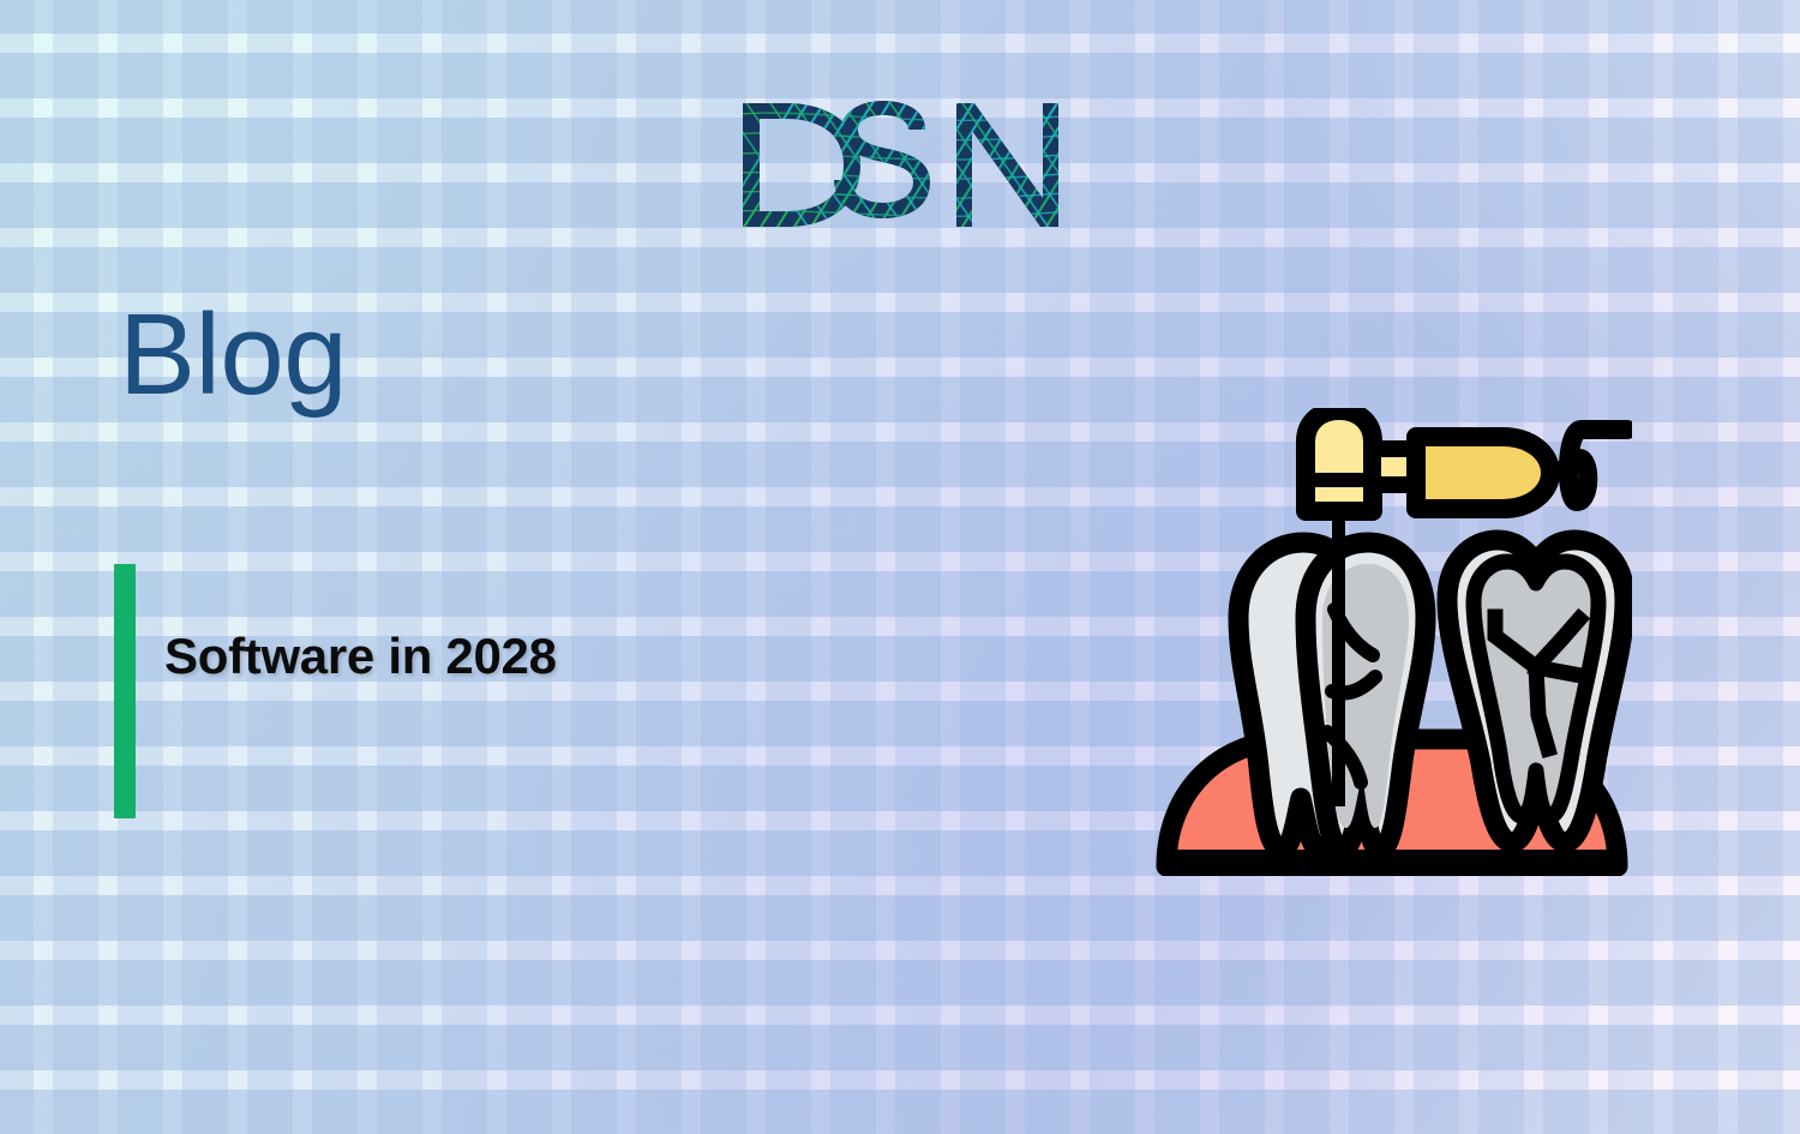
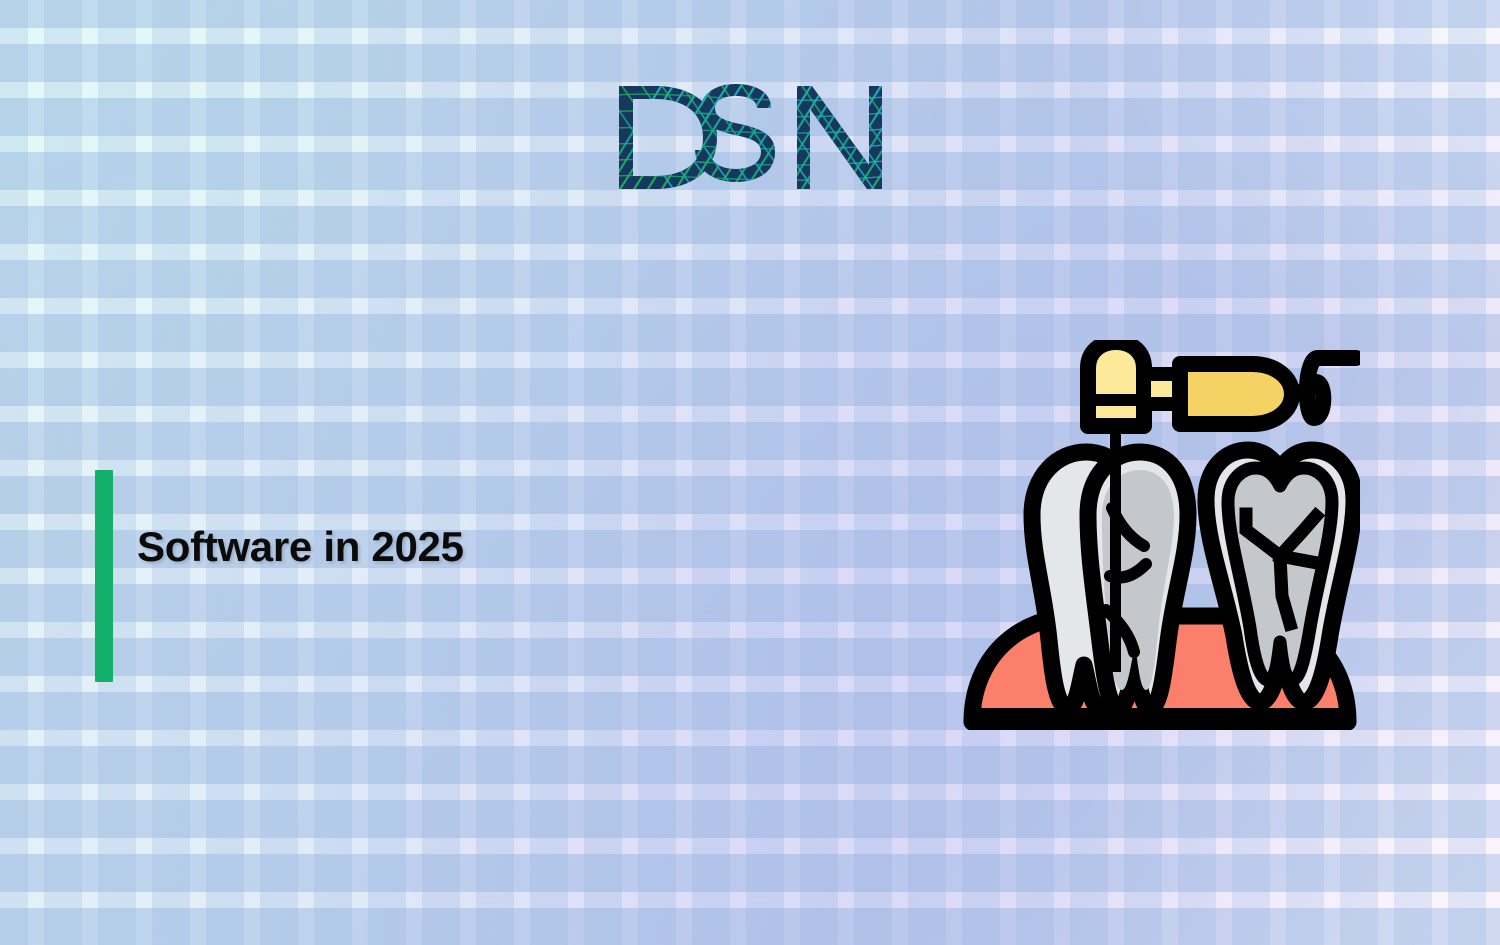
- Blog
- Software in 2028
+ Software in 2025
